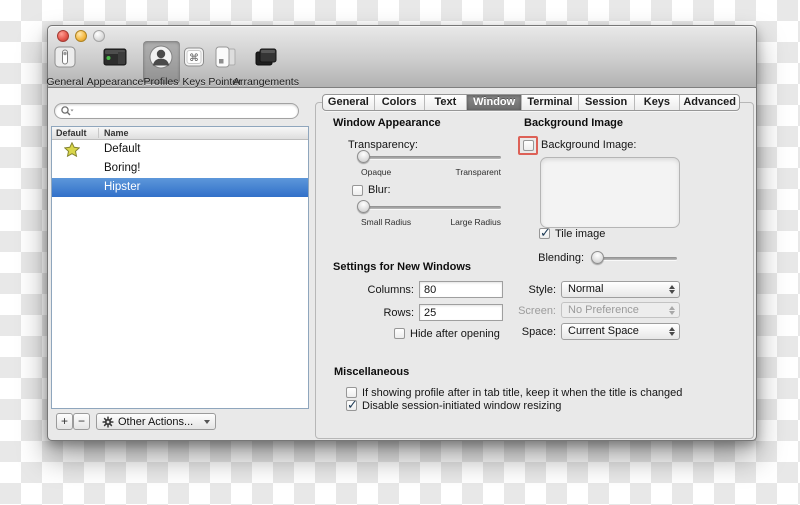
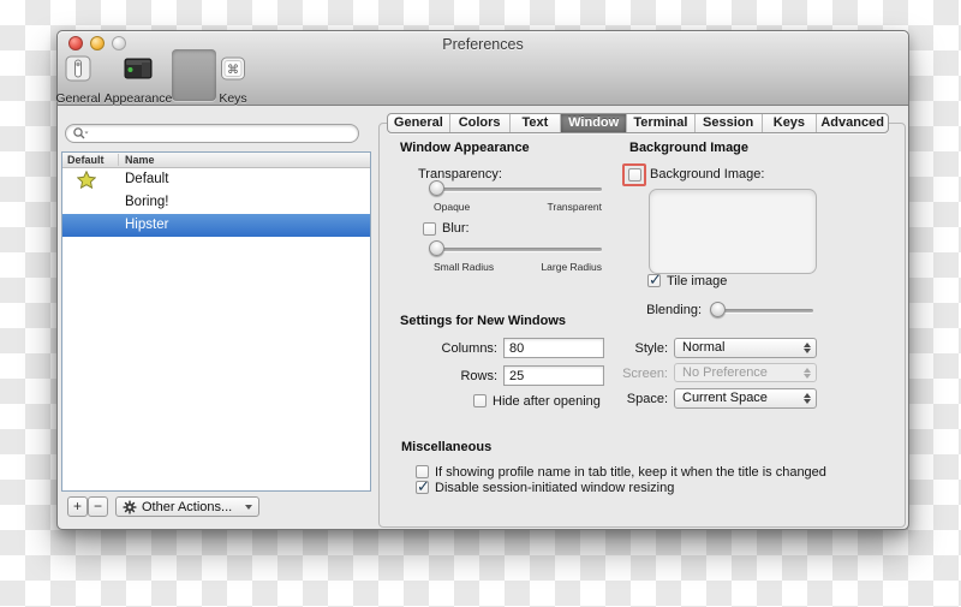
+ Preferences
  General
  Appearance
- Profiles
  ⌘
  Keys
- Pointer
- Arrangements
  Default
  Name
  Default
  Boring!
  Hipster
  +
  −
  Other Actions...
  General
  Colors
  Text
  Window
  Terminal
  Session
  Keys
  Advanced
  Window Appearance
  Transparency:
  Opaque
  Transparent
  Blur:
  Small Radius
  Large Radius
  Settings for New Windows
  Columns:
  80
  Rows:
  25
  Hide after opening
  Background Image
  Background Image:
  ✓
  Tile image
  Blending:
  Style:
  Normal
  Screen:
  No Preference
  Space:
  Current Space
  Miscellaneous
- If showing profile after in tab title, keep it when the title is changed
+ If showing profile name in tab title, keep it when the title is changed
  ✓
  Disable session-initiated window resizing
